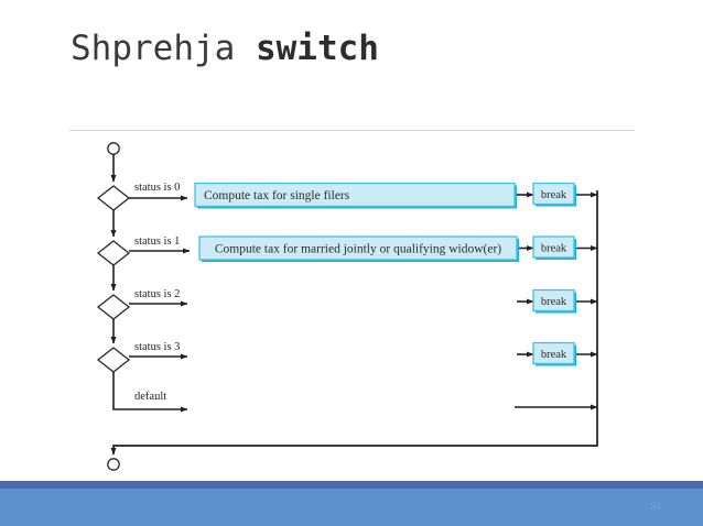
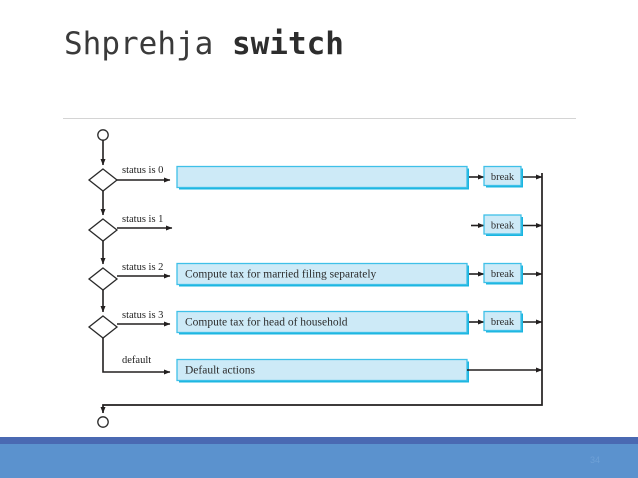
  Shprehja switch
  status is 0
- Compute tax for single filers
  break
  status is 1
- Compute tax for married jointly or qualifying widow(er)
  break
  status is 2
+ Compute tax for married filing separately
  break
  status is 3
+ Compute tax for head of household
  break
  default
+ Default actions
